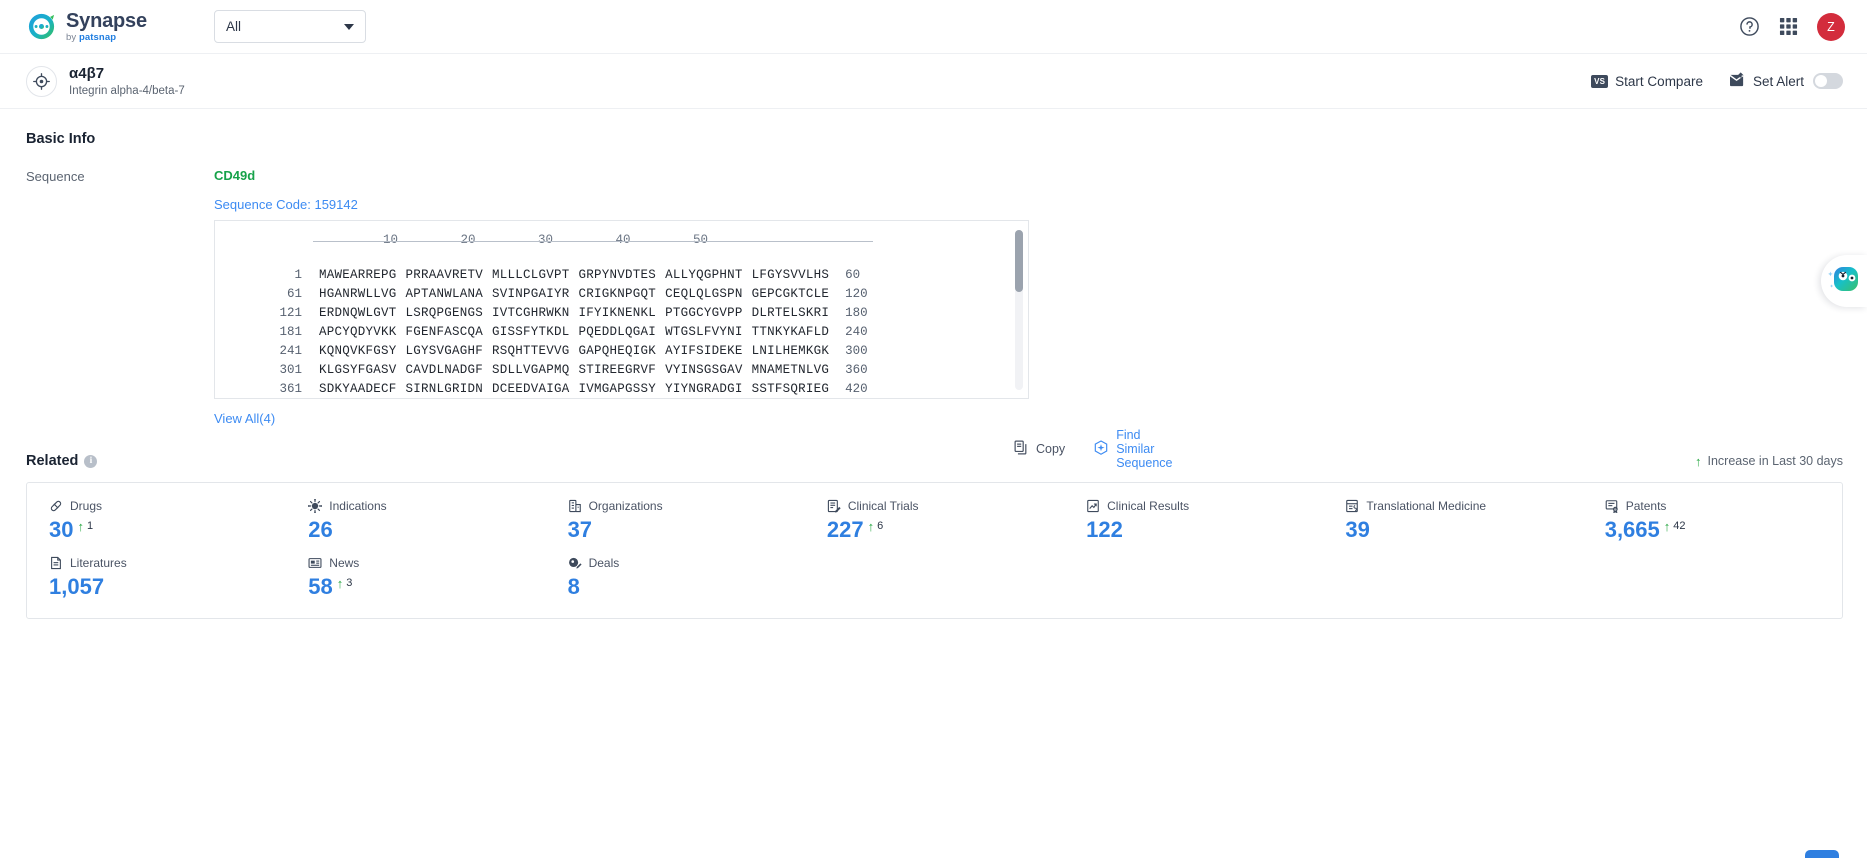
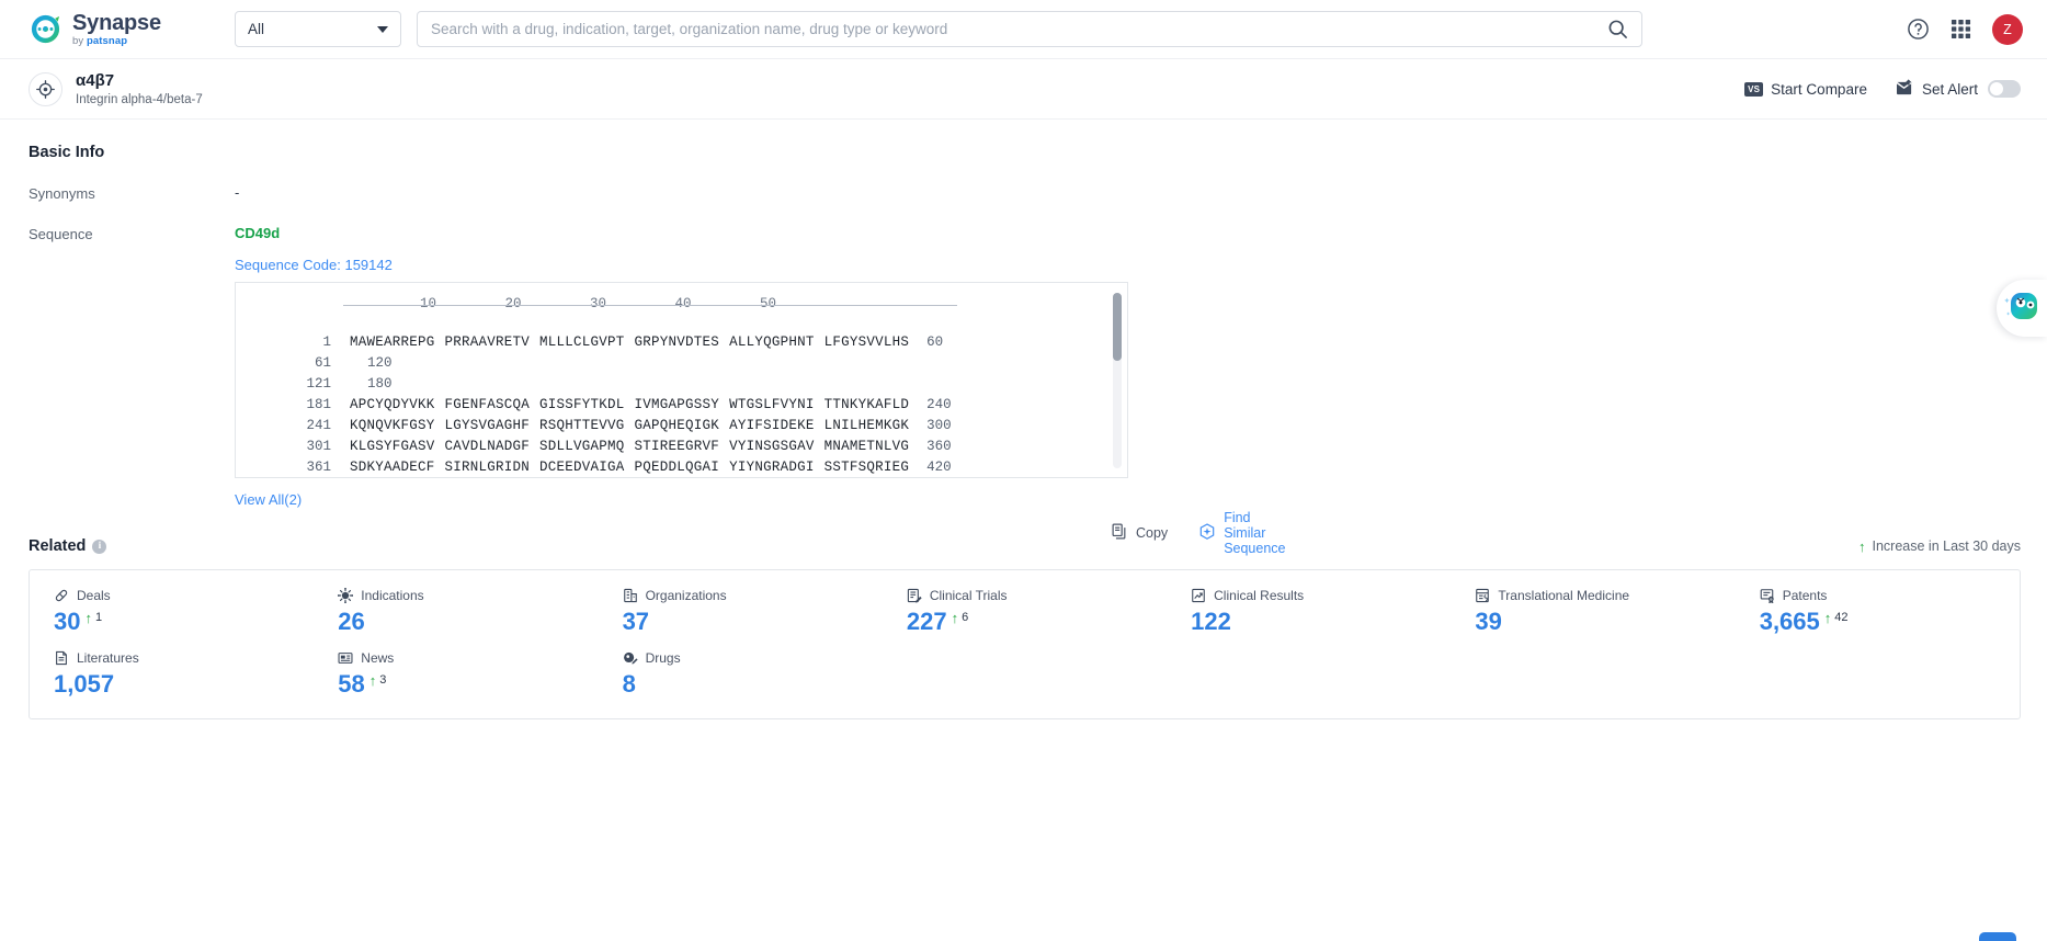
  Synapse
  by patsnap
  All
+ Search with a drug, indication, target, organization name, drug type or keyword
  Z
  α4β7
  Integrin alpha-4/beta-7
  VS
  Start Compare
  Set Alert
  Basic Info
+ Synonyms
+ -
  Sequence
  CD49d
  Sequence Code: 159142
  Copy
  Find Similar Sequence
  10
  20
  30
  40
  50
  1
  MAWEARREPG
  PRRAAVRETV
  MLLLCLGVPT
  GRPYNVDTES
  ALLYQGPHNT
  LFGYSVVLHS
  60
  61
- HGANRWLLVG
- APTANWLANA
- SVINPGAIYR
- CRIGKNPGQT
- CEQLQLGSPN
- GEPCGKTCLE
  120
  121
- ERDNQWLGVT
- LSRQPGENGS
- IVTCGHRWKN
- IFYIKNENKL
- PTGGCYGVPP
- DLRTELSKRI
  180
  181
  APCYQDYVKK
  FGENFASCQA
  GISSFYTKDL
- PQEDDLQGAI
+ IVMGAPGSSY
  WTGSLFVYNI
  TTNKYKAFLD
  240
  241
  KQNQVKFGSY
  LGYSVGAGHF
  RSQHTTEVVG
  GAPQHEQIGK
  AYIFSIDEKE
  LNILHEMKGK
  300
  301
  KLGSYFGASV
  CAVDLNADGF
  SDLLVGAPMQ
  STIREEGRVF
  VYINSGSGAV
  MNAMETNLVG
  360
  361
  SDKYAADECF
  SIRNLGRIDN
  DCEEDVAIGA
- IVMGAPGSSY
+ PQEDDLQGAI
  YIYNGRADGI
  SSTFSQRIEG
  420
- View All(4)
+ View All(2)
  Related
  i
  ↑
  Increase in Last 30 days
- Drugs
+ Deals
  30
  ↑
  1
  Indications
  26
  Organizations
  37
  Clinical Trials
  227
  ↑
  6
  Clinical Results
  122
  Translational Medicine
  39
  Patents
  3,665
  ↑
  42
  Literatures
  1,057
  News
  58
  ↑
  3
- Deals
+ Drugs
  8
